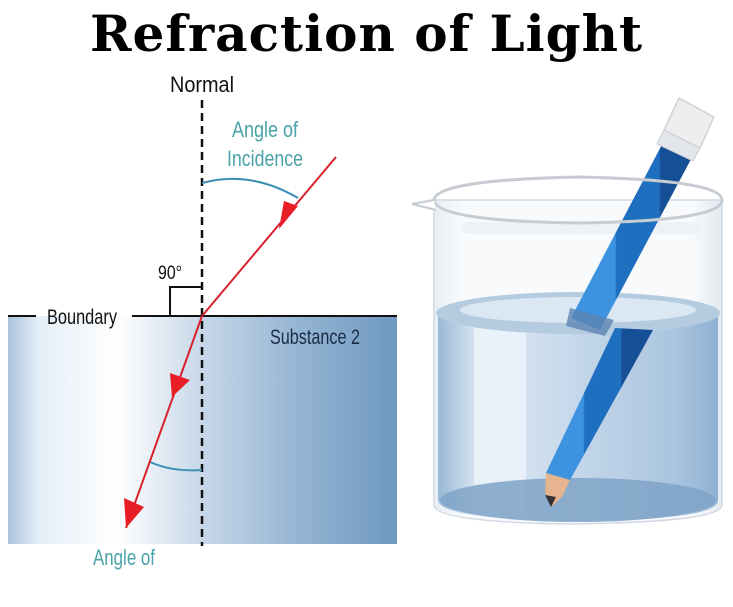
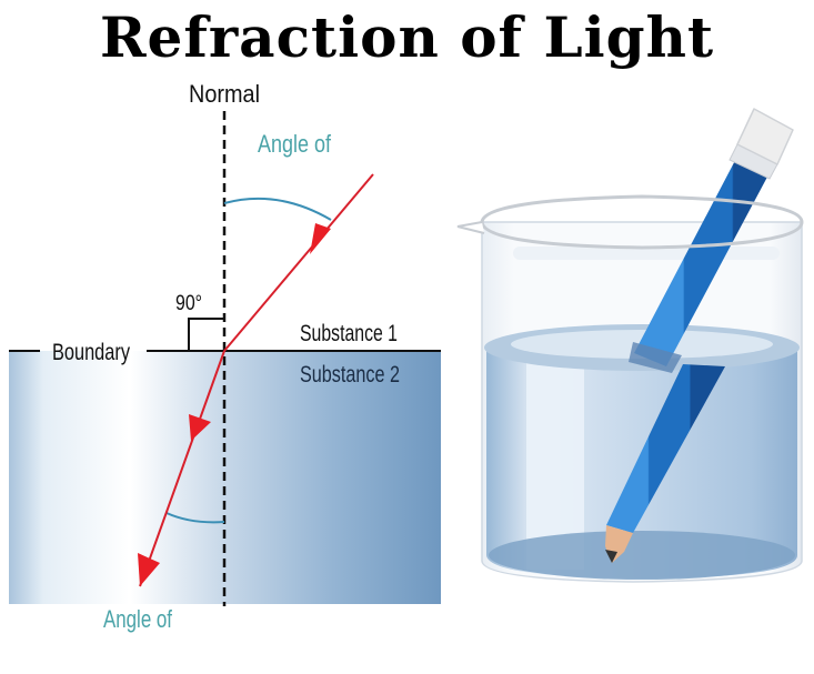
  Refraction of Light
  Normal
  Angle of
- Incidence
  90°
  Boundary
+ Substance 1
  Substance 2
  Angle of
